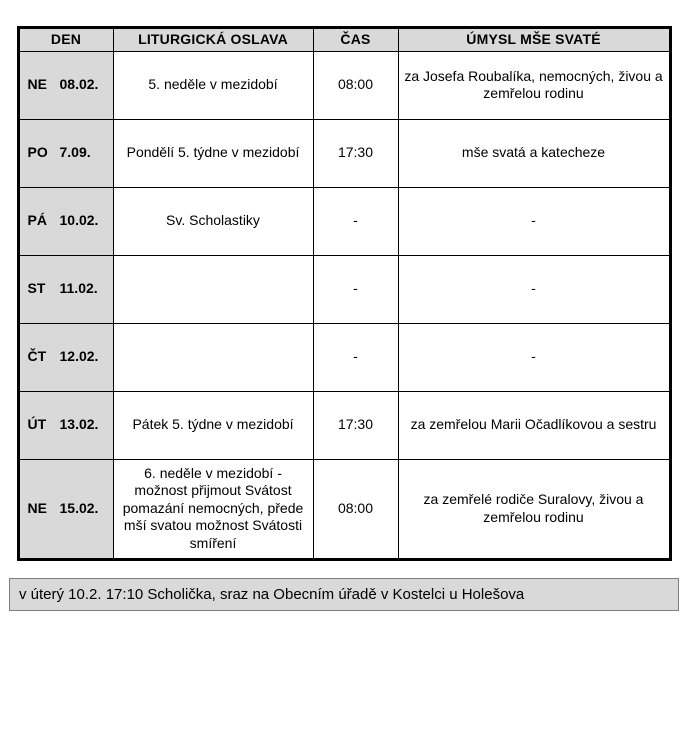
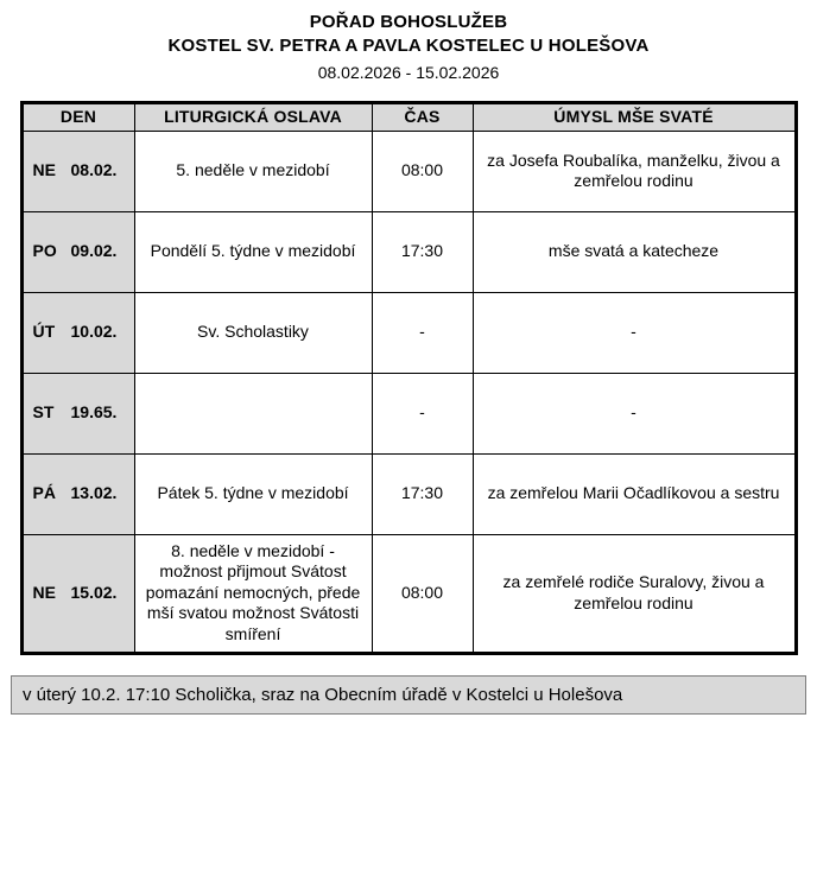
+ POŘAD BOHOSLUŽEB
+ KOSTEL SV. PETRA A PAVLA KOSTELEC U HOLEŠOVA
+ 08.02.2026 - 15.02.2026
  DEN	LITURGICKÁ OSLAVA	ČAS	ÚMYSL MŠE SVATÉ
- NE 08.02.	5. neděle v mezidobí	08:00	za Josefa Roubalíka, nemocných, živou a zemřelou rodinu
+ NE 08.02.	5. neděle v mezidobí	08:00	za Josefa Roubalíka, manželku, živou a zemřelou rodinu
- PO 7.09.	Pondělí 5. týdne v mezidobí	17:30	mše svatá a katecheze
+ PO 09.02.	Pondělí 5. týdne v mezidobí	17:30	mše svatá a katecheze
- PÁ 10.02.	Sv. Scholastiky	-	-
+ ÚT 10.02.	Sv. Scholastiky	-	-
- ST 11.02.		-	-
+ ST 19.65.		-	-
- ČT 12.02.		-	-
- ÚT 13.02.	Pátek 5. týdne v mezidobí	17:30	za zemřelou Marii Očadlíkovou a sestru
+ PÁ 13.02.	Pátek 5. týdne v mezidobí	17:30	za zemřelou Marii Očadlíkovou a sestru
- NE 15.02.	6. neděle v mezidobí - možnost přijmout Svátost pomazání nemocných, přede mší svatou možnost Svátosti smíření	08:00	za zemřelé rodiče Suralovy, živou a zemřelou rodinu
+ NE 15.02.	8. neděle v mezidobí - možnost přijmout Svátost pomazání nemocných, přede mší svatou možnost Svátosti smíření	08:00	za zemřelé rodiče Suralovy, živou a zemřelou rodinu
  v úterý 10.2. 17:10 Scholička, sraz na Obecním úřadě v Kostelci u Holešova
